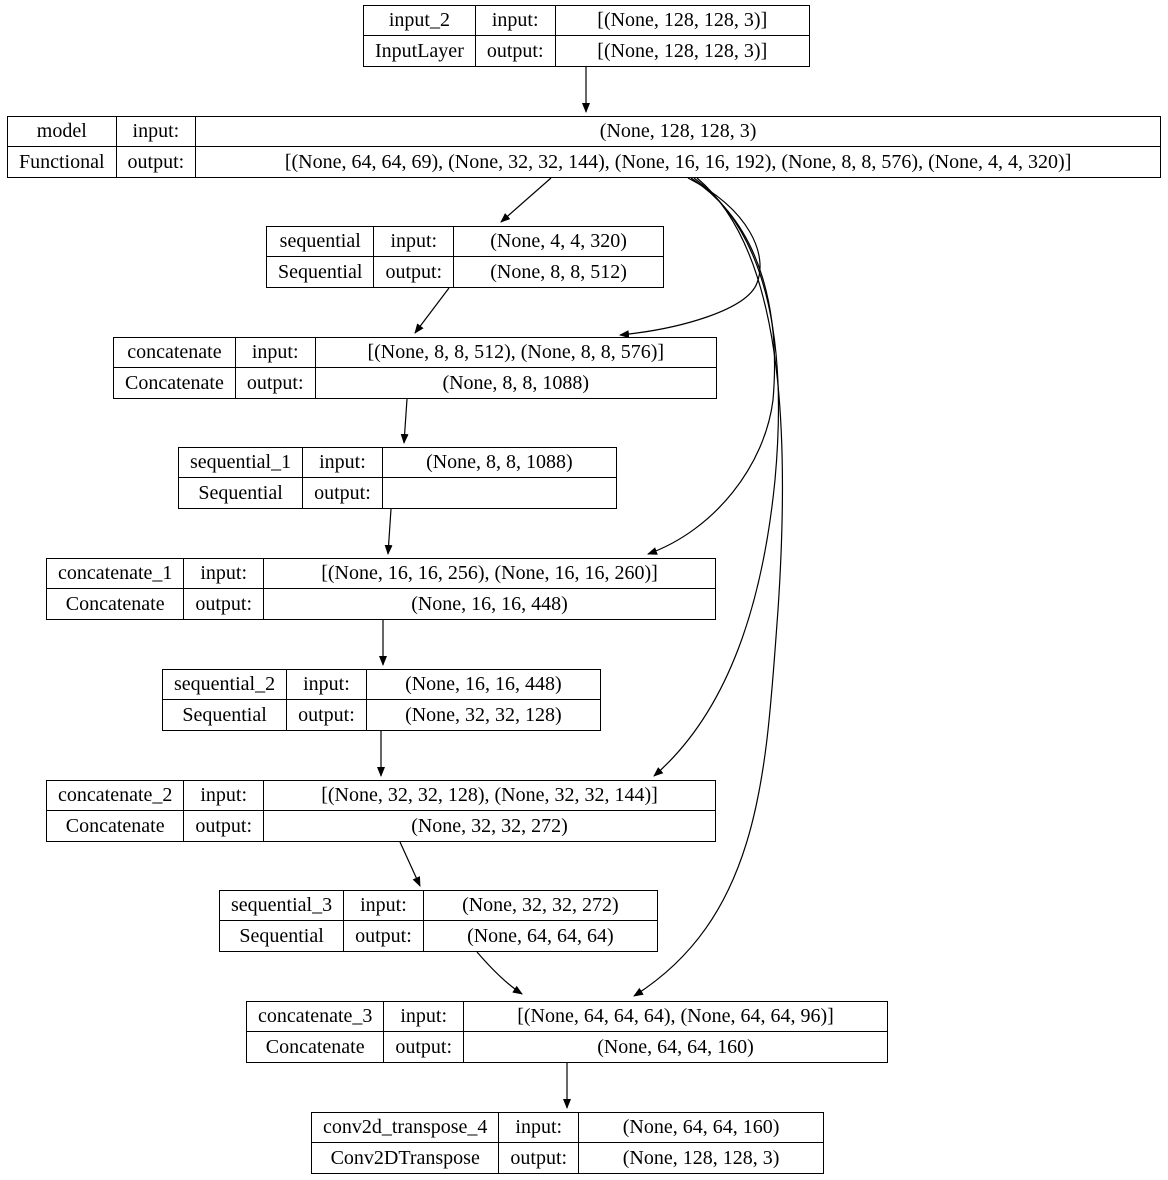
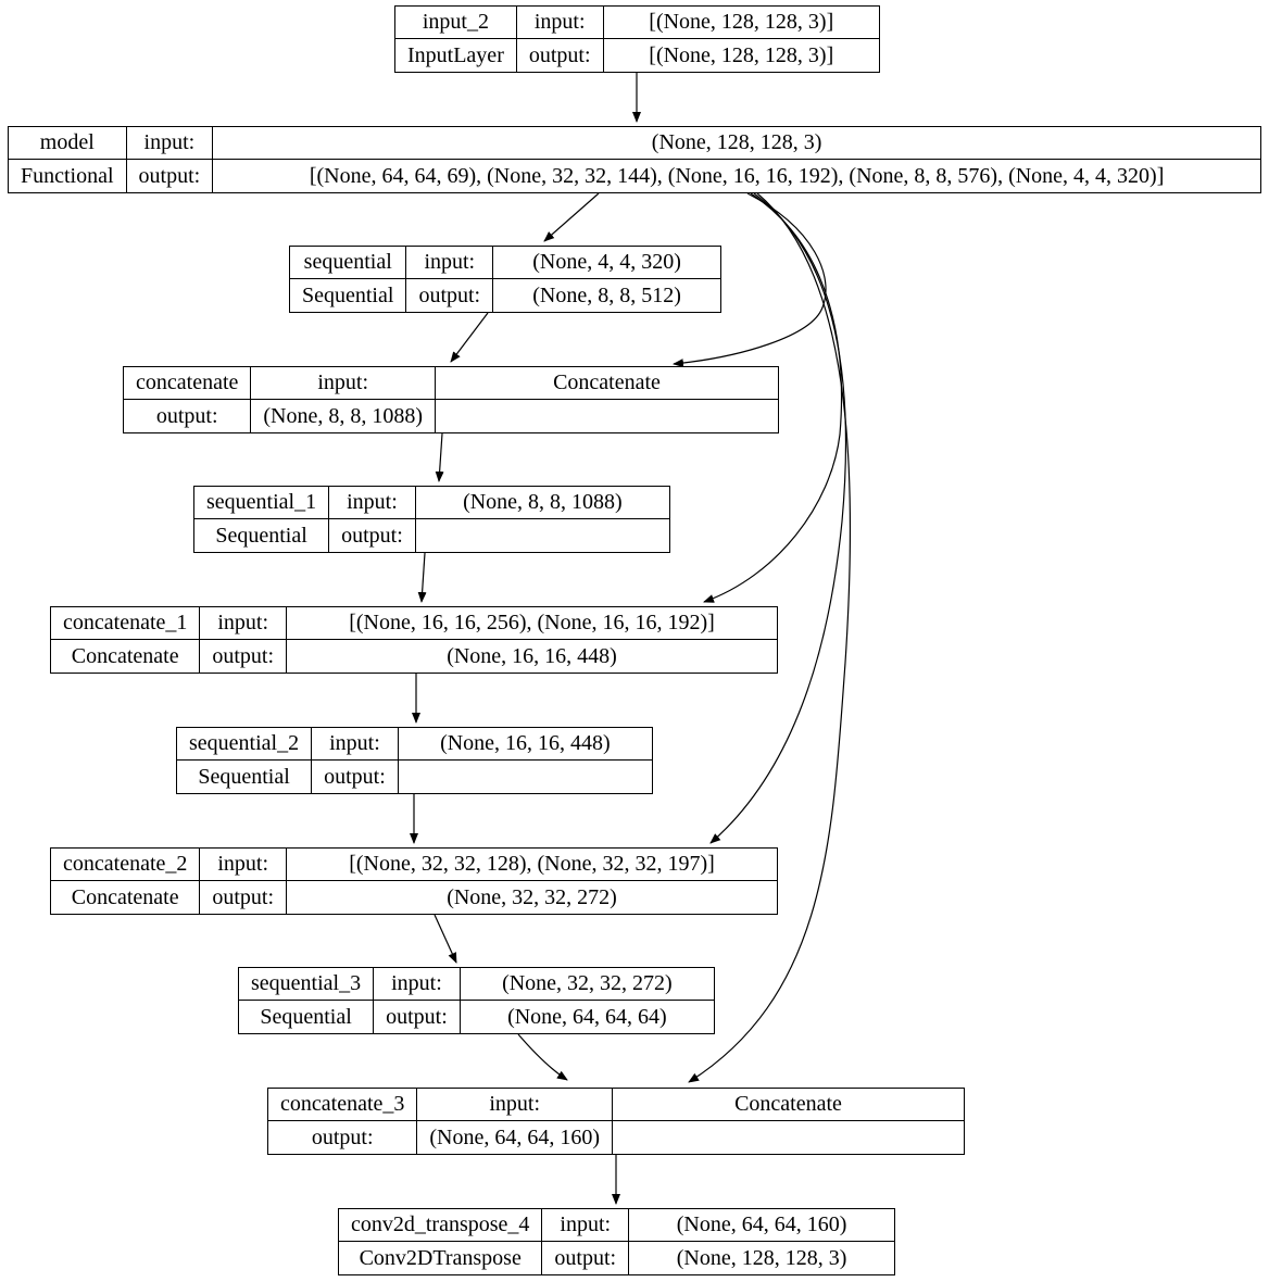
  input_2
  input:
  [(None, 128, 128, 3)]
  InputLayer
  output:
  [(None, 128, 128, 3)]
  model
  input:
  (None, 128, 128, 3)
  Functional
  output:
  [(None, 64, 64, 69), (None, 32, 32, 144), (None, 16, 16, 192), (None, 8, 8, 576), (None, 4, 4, 320)]
  sequential
  input:
  (None, 4, 4, 320)
  Sequential
  output:
  (None, 8, 8, 512)
  concatenate
  input:
- [(None, 8, 8, 512), (None, 8, 8, 576)]
  Concatenate
  output:
  (None, 8, 8, 1088)
  sequential_1
  input:
  (None, 8, 8, 1088)
  Sequential
  output:
  concatenate_1
  input:
- [(None, 16, 16, 256), (None, 16, 16, 260)]
+ [(None, 16, 16, 256), (None, 16, 16, 192)]
  Concatenate
  output:
  (None, 16, 16, 448)
  sequential_2
  input:
  (None, 16, 16, 448)
  Sequential
  output:
- (None, 32, 32, 128)
  concatenate_2
  input:
- [(None, 32, 32, 128), (None, 32, 32, 144)]
+ [(None, 32, 32, 128), (None, 32, 32, 197)]
  Concatenate
  output:
  (None, 32, 32, 272)
  sequential_3
  input:
  (None, 32, 32, 272)
  Sequential
  output:
  (None, 64, 64, 64)
  concatenate_3
  input:
- [(None, 64, 64, 64), (None, 64, 64, 96)]
  Concatenate
  output:
  (None, 64, 64, 160)
  conv2d_transpose_4
  input:
  (None, 64, 64, 160)
  Conv2DTranspose
  output:
  (None, 128, 128, 3)
